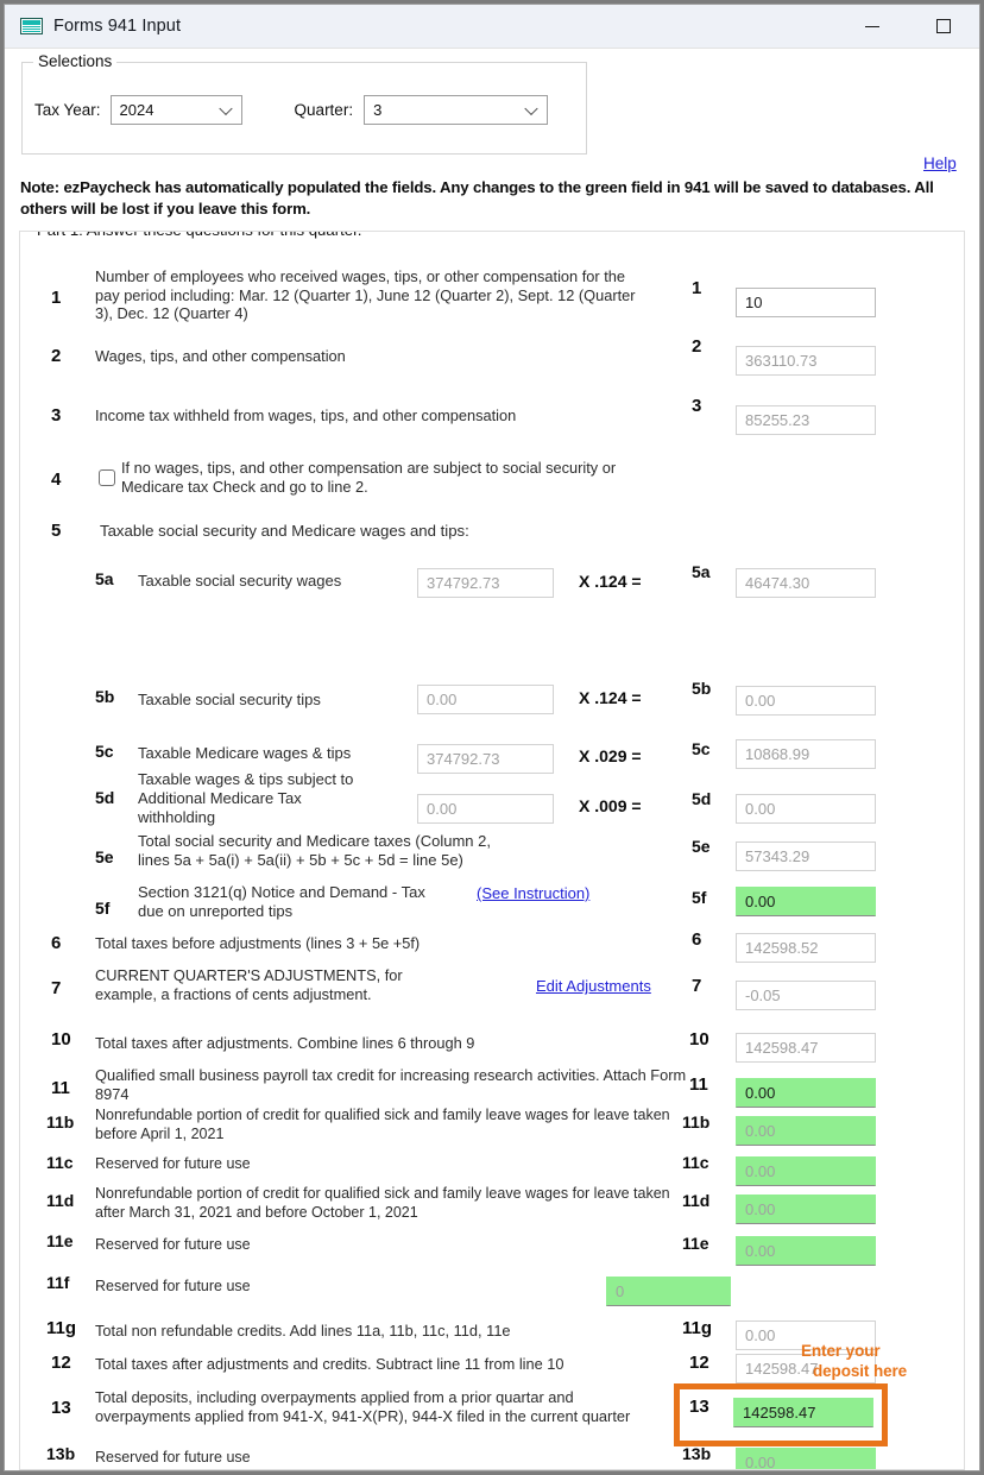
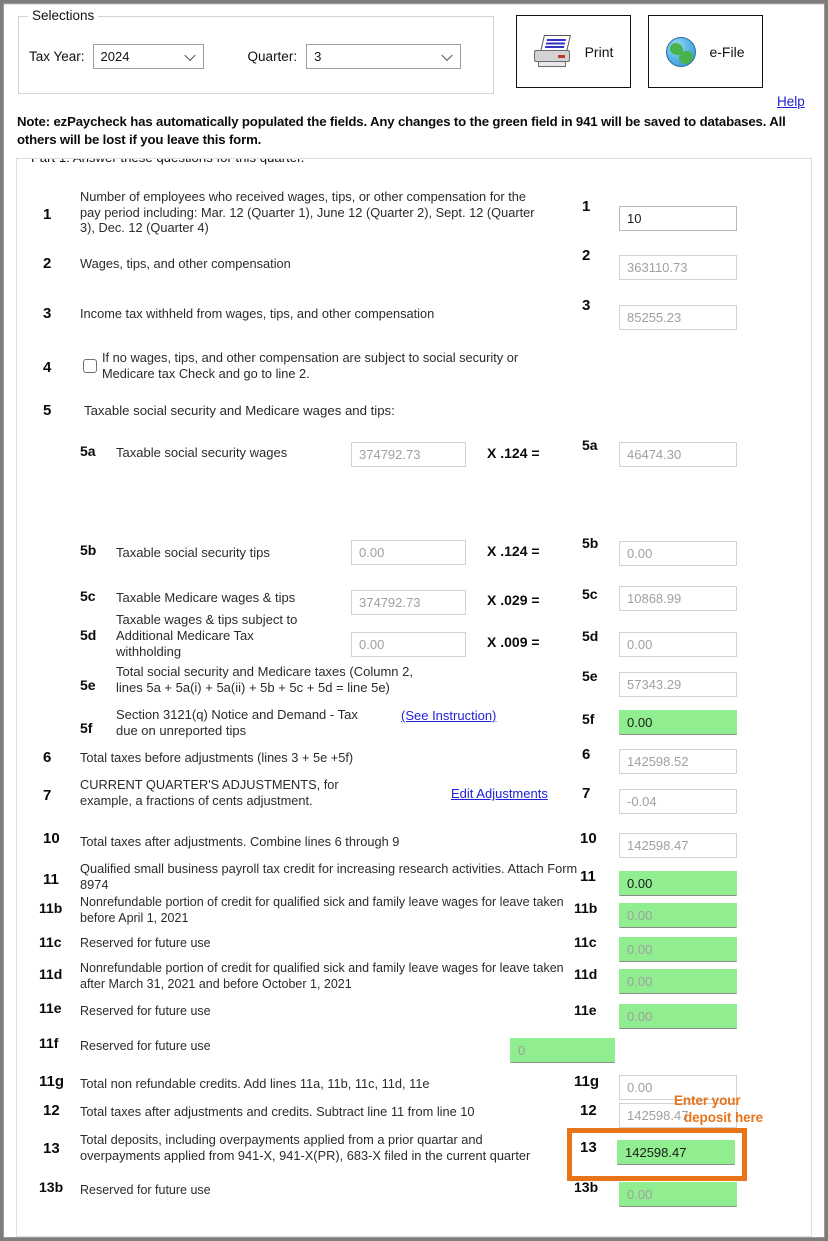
- Forms 941 Input
  Selections
  Tax Year:
  2024
  Quarter:
  3
+ Print
+ e-File
  Help
  Note: ezPaycheck has automatically populated the fields. Any changes to the green field in 941 will be saved to databases. All others will be lost if you leave this form.
  1
  Number of employees who received wages, tips, or other compensation for the pay period including: Mar. 12 (Quarter 1), June 12 (Quarter 2), Sept. 12 (Quarter 3), Dec. 12 (Quarter 4)
  1
  10
  2
  Wages, tips, and other compensation
  2
  363110.73
  3
  Income tax withheld from wages, tips, and other compensation
  3
  85255.23
  4
  If no wages, tips, and other compensation are subject to social security or Medicare tax Check and go to line 2.
  5
  Taxable social security and Medicare wages and tips:
  5a
  Taxable social security wages
  374792.73
  X .124 =
  5a
  46474.30
  5b
  Taxable social security tips
  0.00
  X .124 =
  5b
  0.00
  5c
  Taxable Medicare wages & tips
  374792.73
  X .029 =
  5c
  10868.99
  5d
  Taxable wages & tips subject to Additional Medicare Tax withholding
  0.00
  X .009 =
  5d
  0.00
  5e
  Total social security and Medicare taxes (Column 2, lines 5a + 5a(i) + 5a(ii) + 5b + 5c + 5d = line 5e)
  5e
  57343.29
  5f
  Section 3121(q) Notice and Demand - Tax due on unreported tips
  (See Instruction)
  5f
  0.00
  6
  Total taxes before adjustments (lines 3 + 5e +5f)
  6
  142598.52
  7
  CURRENT QUARTER'S ADJUSTMENTS, for example, a fractions of cents adjustment.
  Edit Adjustments
  7
- -0.05
+ -0.04
  10
  Total taxes after adjustments. Combine lines 6 through 9
  10
  142598.47
  11
  Qualified small business payroll tax credit for increasing research activities. Attach Form 8974
  11
  0.00
  11b
  Nonrefundable portion of credit for qualified sick and family leave wages for leave taken before April 1, 2021
  11b
  0.00
  11c
  Reserved for future use
  11c
  0.00
  11d
  Nonrefundable portion of credit for qualified sick and family leave wages for leave taken after March 31, 2021 and before October 1, 2021
  11d
  0.00
  11e
  Reserved for future use
  11e
  0.00
  11f
  Reserved for future use
  0
  11g
  Total non refundable credits. Add lines 11a, 11b, 11c, 11d, 11e
  11g
  0.00
  12
  Total taxes after adjustments and credits. Subtract line 11 from line 10
  12
  142598.47
  13
- Total deposits, including overpayments applied from a prior quartar and overpayments applied from 941-X, 941-X(PR), 944-X filed in the current quarter
+ Total deposits, including overpayments applied from a prior quartar and overpayments applied from 941-X, 941-X(PR), 683-X filed in the current quarter
  13
  142598.47
  Enter your
  deposit here
  13b
  Reserved for future use
  13b
  0.00
